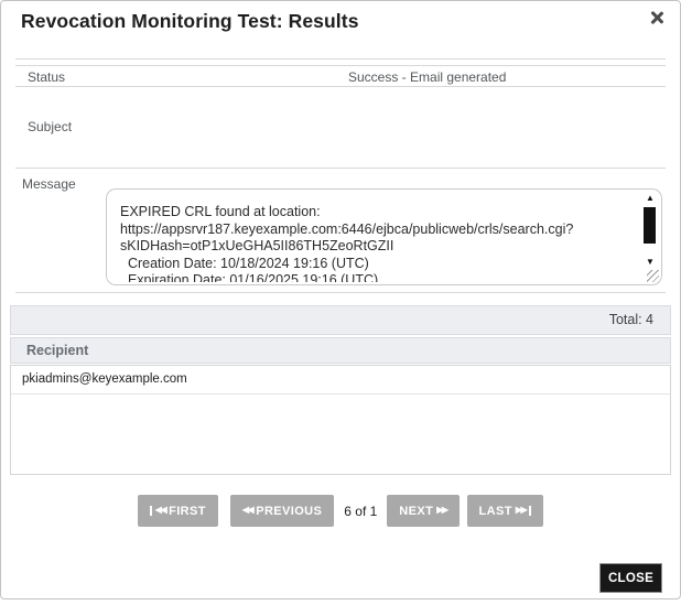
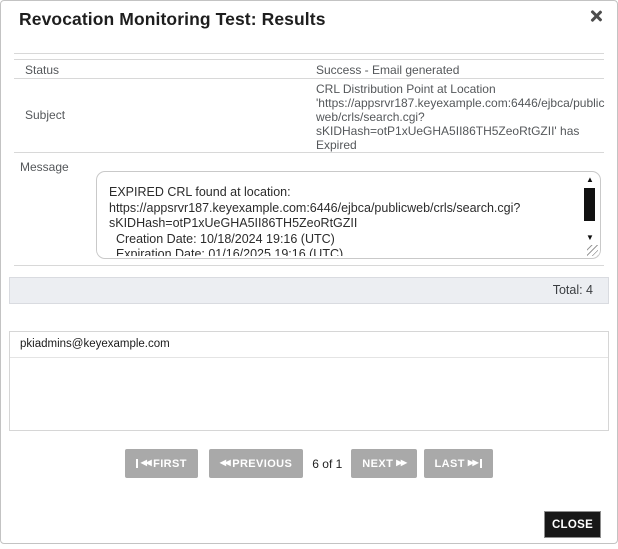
  Revocation Monitoring Test: Results
  Status
  Success - Email generated
  Subject
+ CRL Distribution Point at Location 'https://appsrvr187.keyexample.com:6446/ejbca/publicweb/crls/search.cgi?sKIDHash=otP1xUeGHA5II86TH5ZeoRtGZII' has Expired
  Message
  EXPIRED CRL found at location:
  ▲
  ▼
  Total: 4
- Recipient
  pkiadmins@keyexample.com
  ◀◀
  FIRST
  ◀◀
  PREVIOUS
  6 of 1
  NEXT
  ▶▶
  LAST
  ▶▶
  CLOSE
